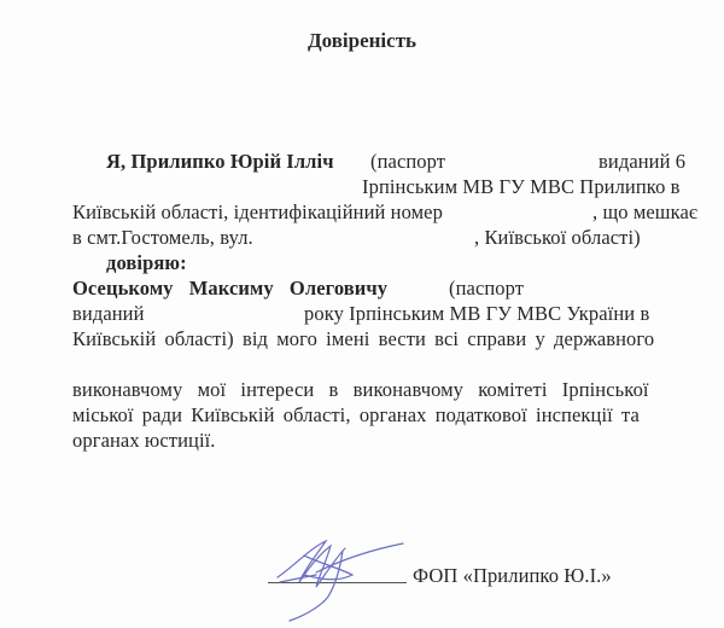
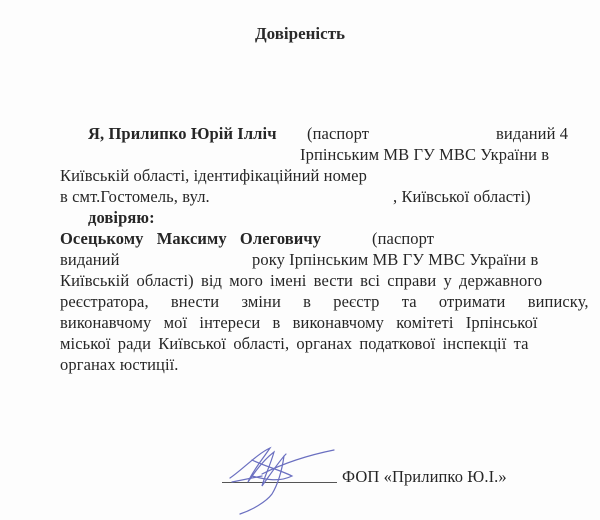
  Довіреність
  Я, Прилипко Юрій Ілліч
  (паспорт
- виданий 6
+ виданий 4
- Ірпінським МВ ГУ МВС Прилипко в
+ Ірпінським МВ ГУ МВС України в
  Київській області, ідентифікаційний номер
- , що мешкає
  в смт.Гостомель, вул.
  , Київської області)
  довіряю:
  Осецькому Максиму Олеговичу
  (паспорт
  виданий
  року Ірпінським МВ ГУ МВС України в
  Київській області) від мого імені вести всі справи у державного
+ реєстратора, внести зміни в реєстр та отримати виписку,
  виконавчому мої інтереси в виконавчому комітеті Ірпінської
- міської ради Київській області, органах податкової інспекції та
+ міської ради Київської області, органах податкової інспекції та
  органах юстиції.
  ФОП «Прилипко Ю.І.»
